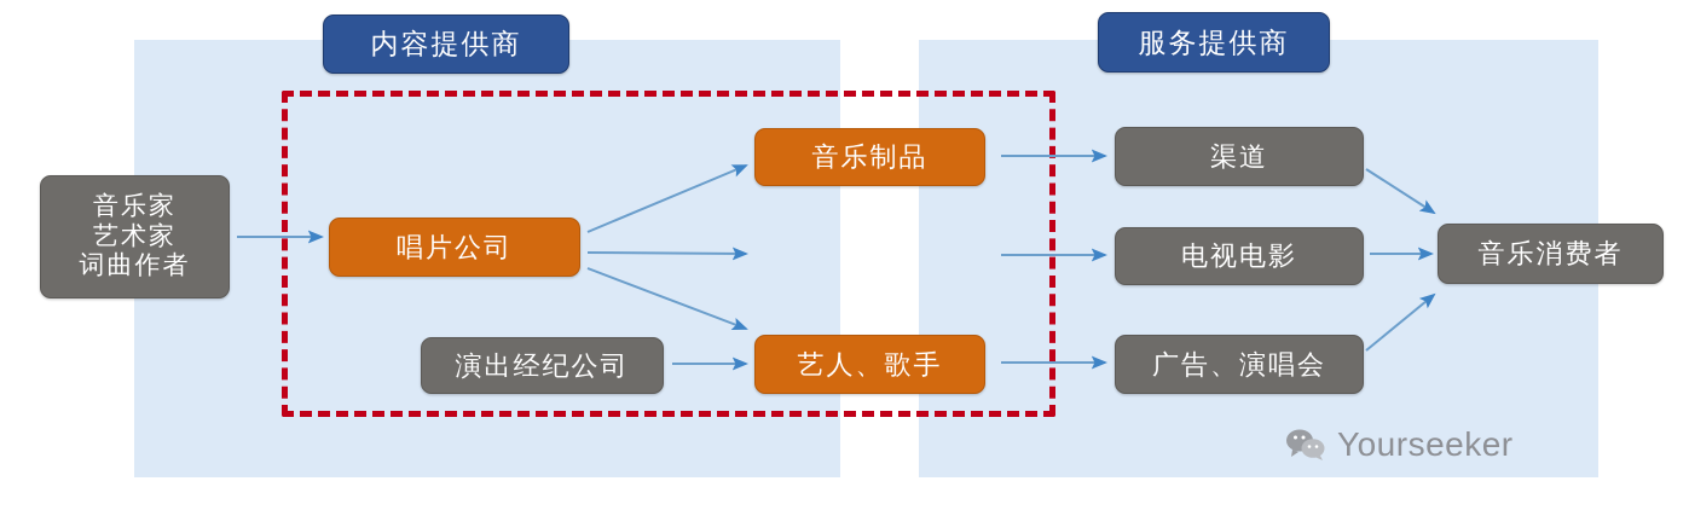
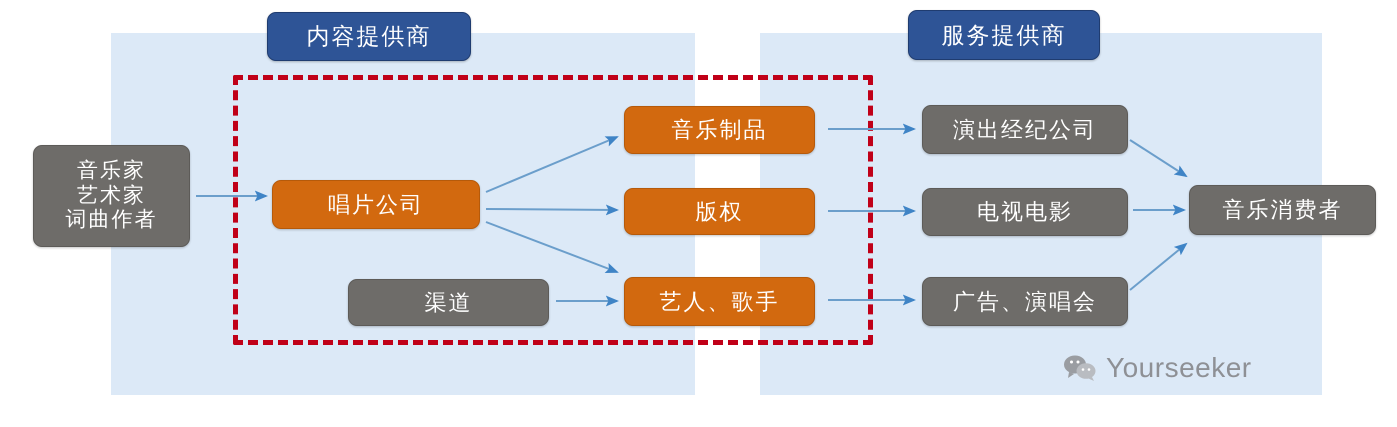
  内容提供商
  服务提供商
  音乐家
  艺术家
  词曲作者
  唱片公司
- 演出经纪公司
+ 渠道
  音乐制品
+ 版权
  艺人、歌手
- 渠道
+ 演出经纪公司
  电视电影
  广告、演唱会
  音乐消费者
  Yourseeker
